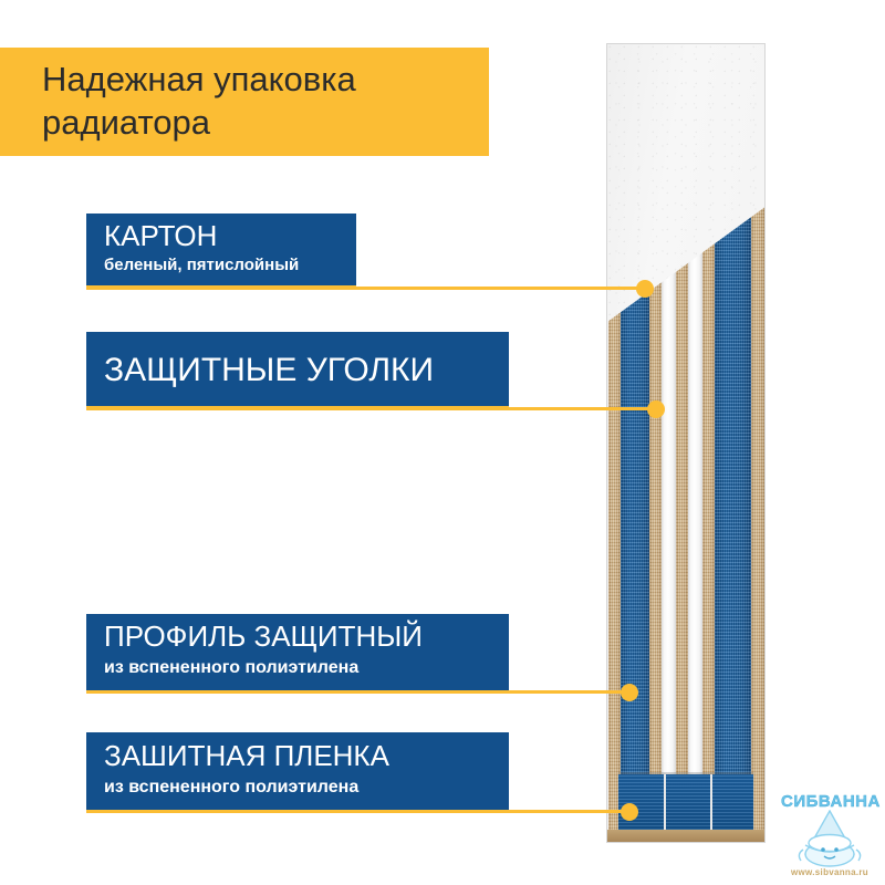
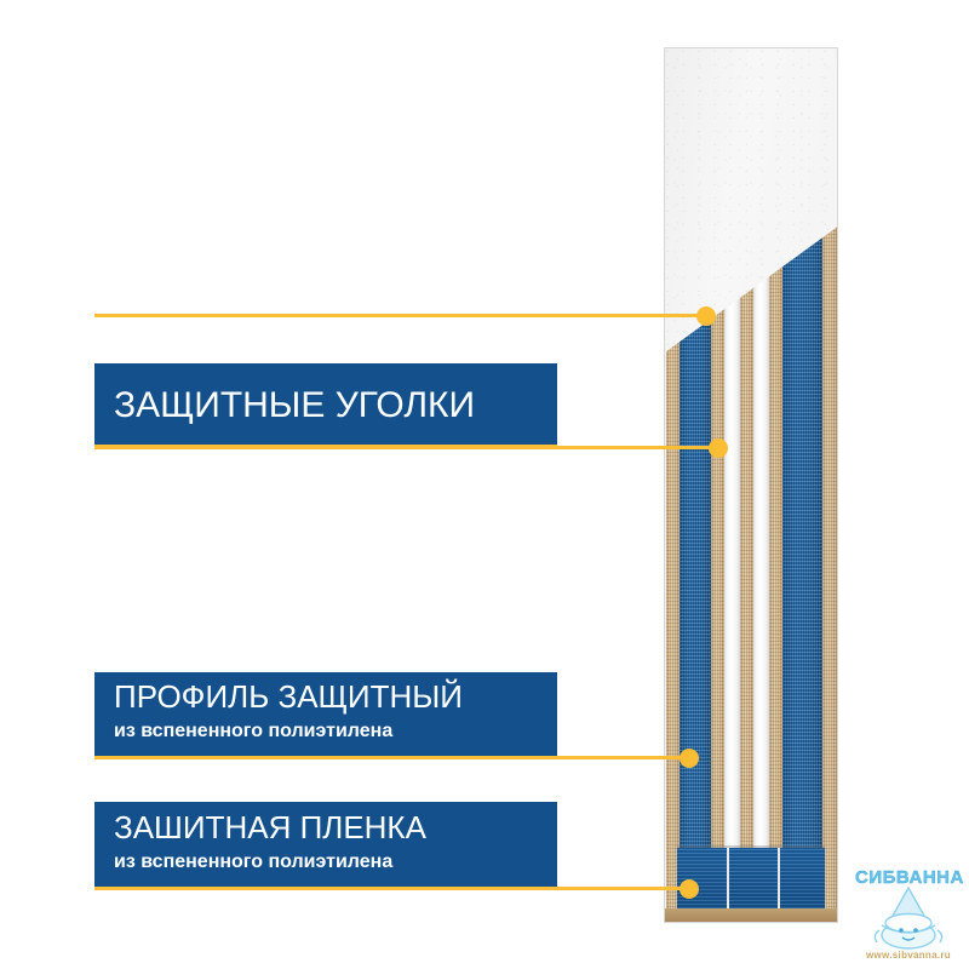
- Надежная упаковка
- радиатора
- КАРТОН
- беленый, пятислойный
  ЗАЩИТНЫЕ УГОЛКИ
  ПРОФИЛЬ ЗАЩИТНЫЙ
  из вспененного полиэтилена
  ЗАШИТНАЯ ПЛЕНКА
  из вспененного полиэтилена
  СИБВАННА
  www.sibvanna.ru
